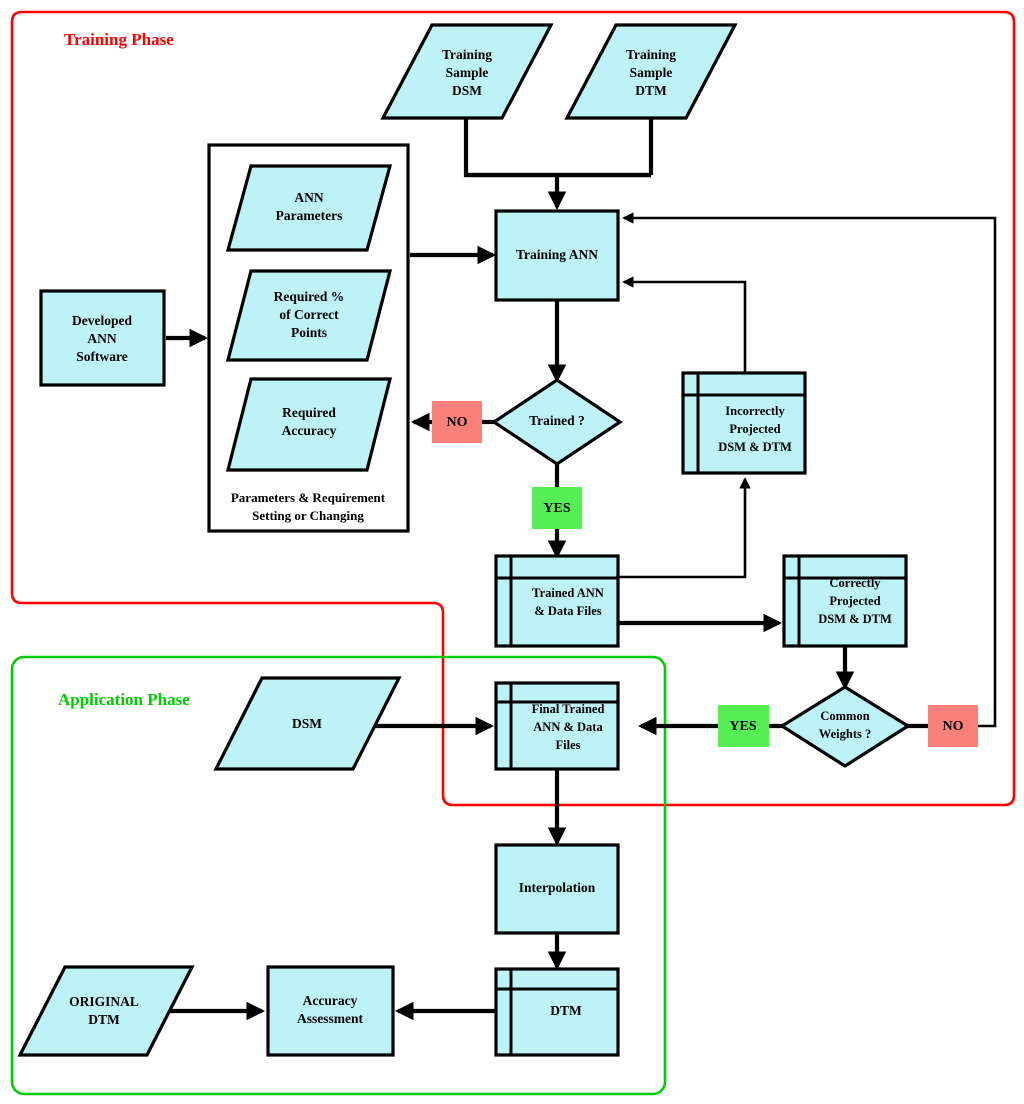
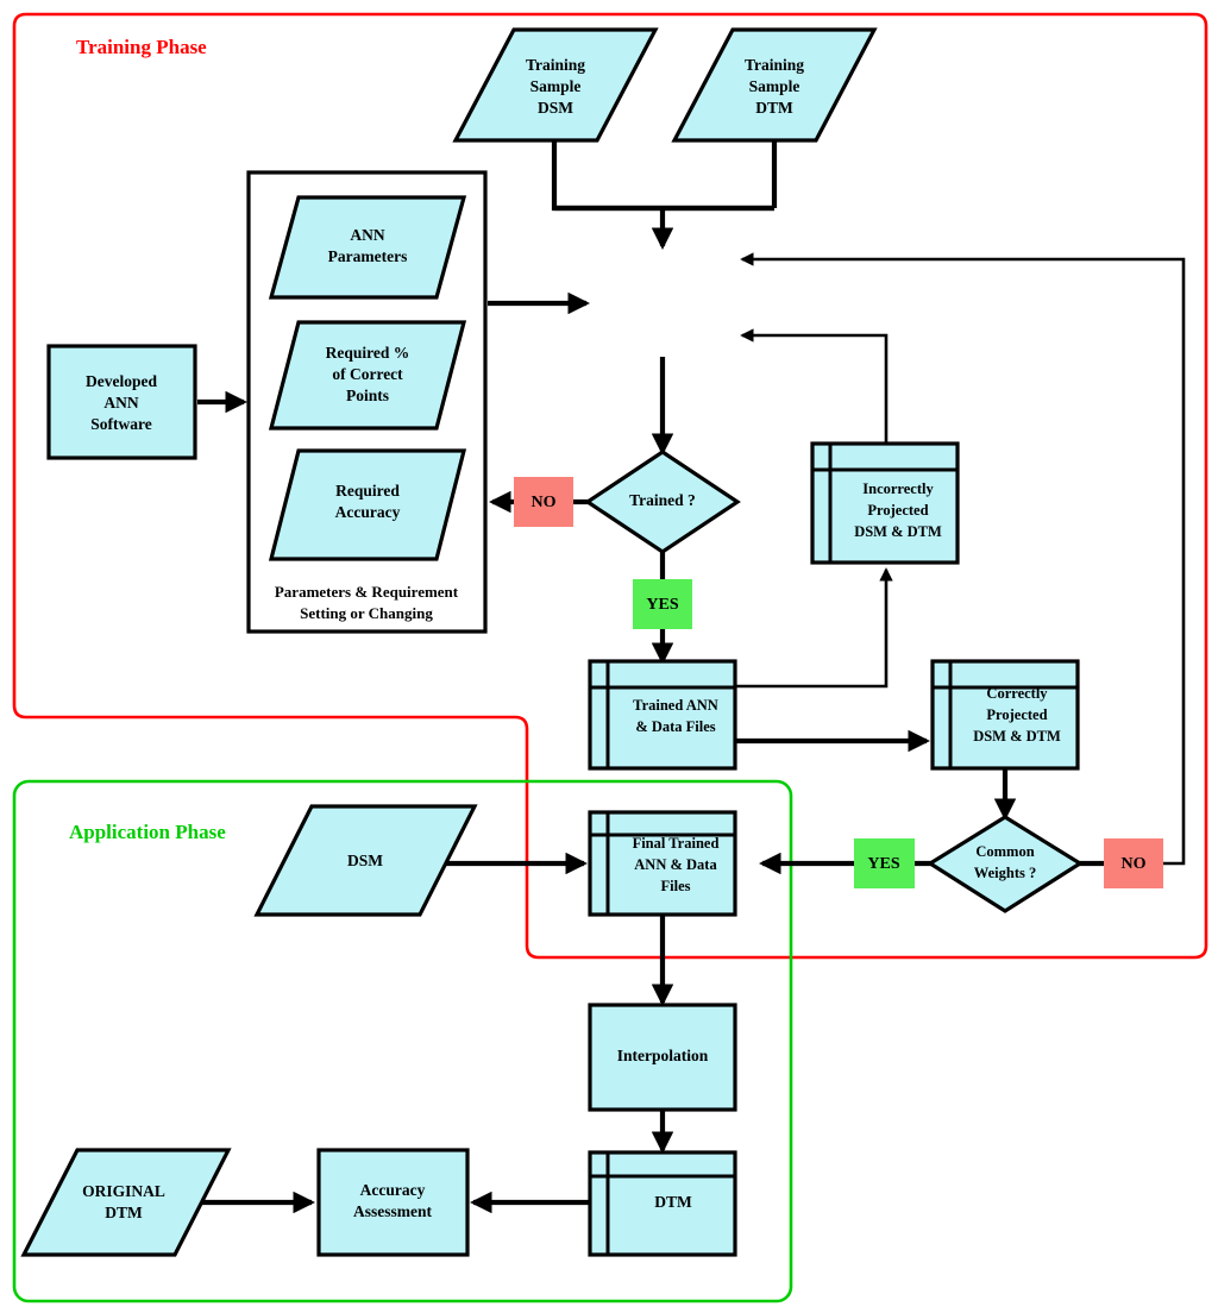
  Training Phase
  Application Phase
  Training
  Sample
  DSM
  Training
  Sample
  DTM
  ANN
  Parameters
  Required %
  of Correct
  Points
  Required
  Accuracy
  Parameters & Requirement
  Setting or Changing
  Developed
  ANN
  Software
- Training ANN
  Trained ?
  NO
  YES
  Incorrectly
  Projected
  DSM & DTM
  Trained ANN
  & Data Files
  Correctly
  Projected
  DSM & DTM
  Common
  Weights ?
  YES
  NO
  DSM
  Final Trained
  ANN & Data
  Files
  Interpolation
  DTM
  ORIGINAL
  DTM
  Accuracy
  Assessment
